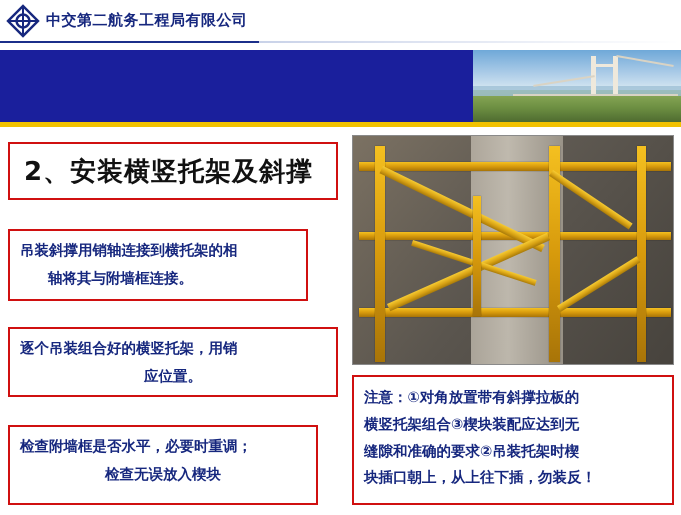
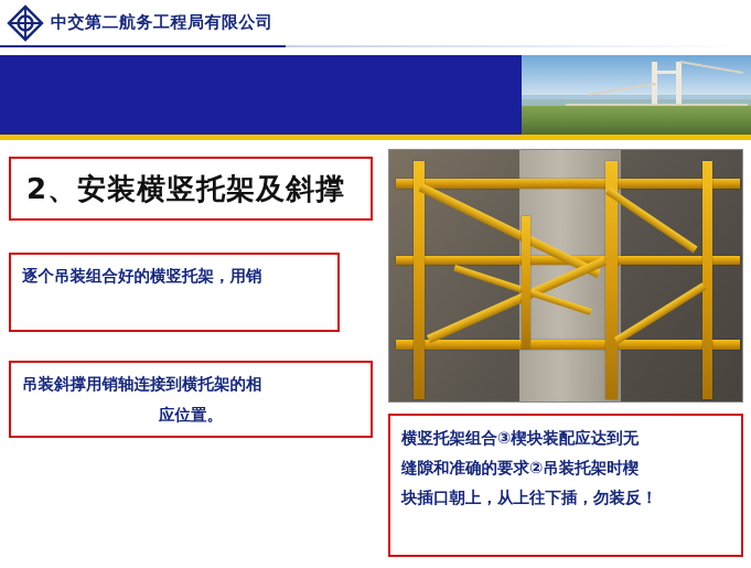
  中交第二航务工程局有限公司
  2、安装横竖托架及斜撑
- 吊装斜撑用销轴连接到横托架的相
+ 逐个吊装组合好的横竖托架，用销
- 轴将其与附墙框连接。
- 逐个吊装组合好的横竖托架，用销
+ 吊装斜撑用销轴连接到横托架的相
  应位置。
- 检查附墙框是否水平，必要时重调；
- 检查无误放入楔块
- 注意：①对角放置带有斜撑拉板的
  横竖托架组合③楔块装配应达到无
  缝隙和准确的要求②吊装托架时楔
  块插口朝上，从上往下插，勿装反！
